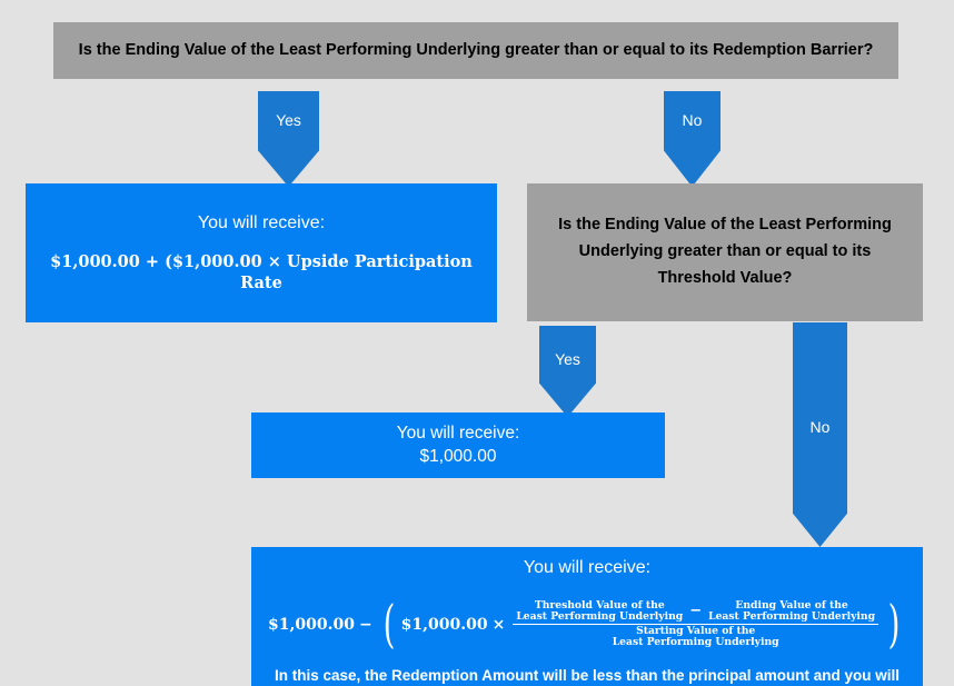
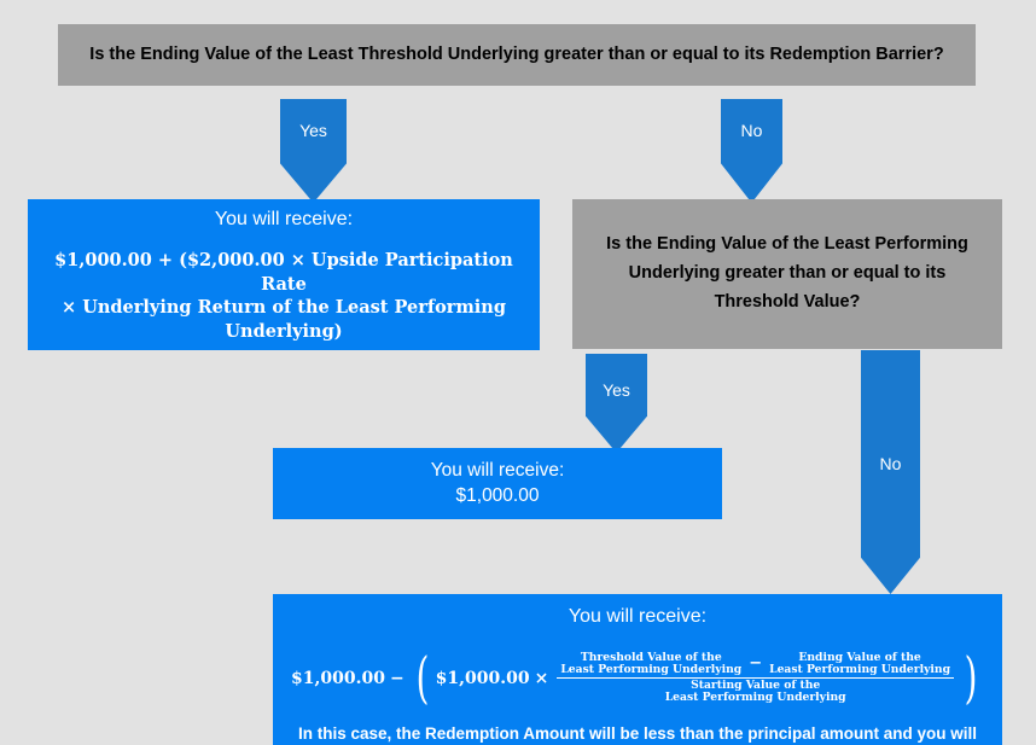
- Is the Ending Value of the Least Performing Underlying greater than or equal to its Redemption Barrier?
+ Is the Ending Value of the Least Threshold Underlying greater than or equal to its Redemption Barrier?
  Yes
  No
  You will receive:
- $1,000.00 + ($1,000.00 × Upside Participation Rate
+ $1,000.00 + ($2,000.00 × Upside Participation Rate
+ × Underlying Return of the Least Performing Underlying)
  Is the Ending Value of the Least Performing Underlying greater than or equal to its Threshold Value?
  Yes
  No
  You will receive:
  $1,000.00
  You will receive:
  $1,000.00
  −
  (
  $1,000.00
  ×
  Threshold Value of the
  Least Performing Underlying
  −
  Ending Value of the
  Least Performing Underlying
  Starting Value of the
  Least Performing Underlying
  )
  In this case, the Redemption Amount will be less than the principal amount and you will
